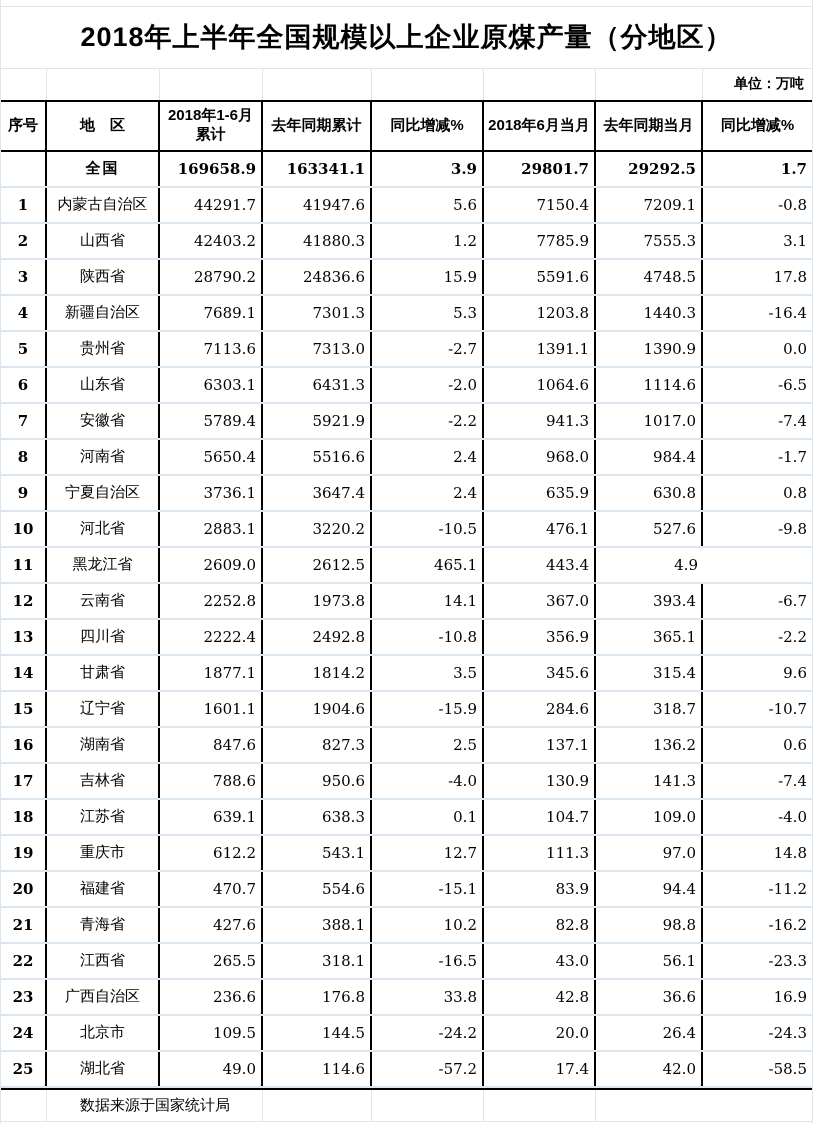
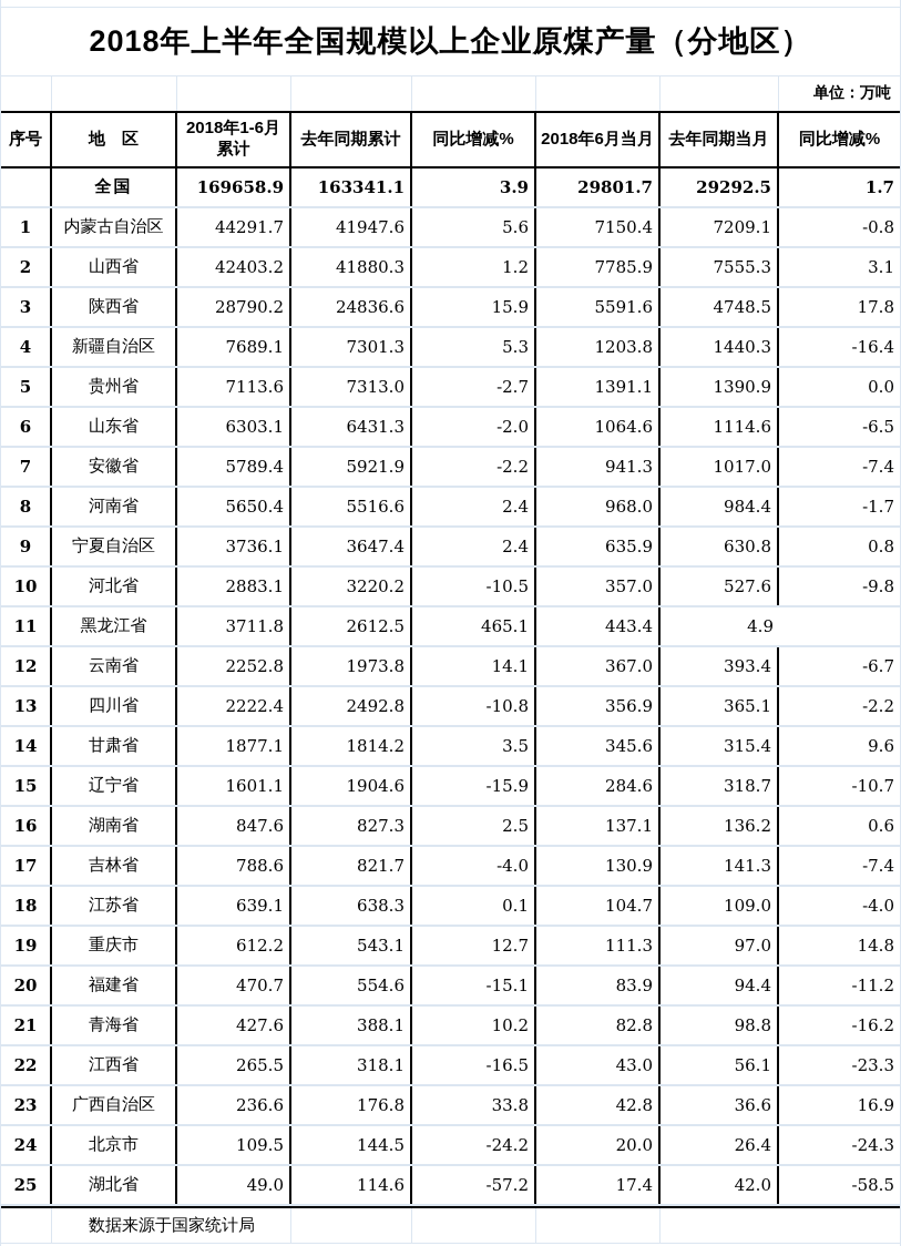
  2018年上半年全国规模以上企业原煤产量（分地区）
  单位：万吨
  序号
  地 区
  2018年1-6月累计
  去年同期累计
  同比增减%
  2018年6月当月
  去年同期当月
  同比增减%
  全国
  169658.9
  163341.1
  3.9
  29801.7
  29292.5
  1.7
  1
  内蒙古自治区
  44291.7
  41947.6
  5.6
  7150.4
  7209.1
  -0.8
  2
  山西省
  42403.2
  41880.3
  1.2
  7785.9
  7555.3
  3.1
  3
  陕西省
  28790.2
  24836.6
  15.9
  5591.6
  4748.5
  17.8
  4
  新疆自治区
  7689.1
  7301.3
  5.3
  1203.8
  1440.3
  -16.4
  5
  贵州省
  7113.6
  7313.0
  -2.7
  1391.1
  1390.9
  0.0
  6
  山东省
  6303.1
  6431.3
  -2.0
  1064.6
  1114.6
  -6.5
  7
  安徽省
  5789.4
  5921.9
  -2.2
  941.3
  1017.0
  -7.4
  8
  河南省
  5650.4
  5516.6
  2.4
  968.0
  984.4
  -1.7
  9
  宁夏自治区
  3736.1
  3647.4
  2.4
  635.9
  630.8
  0.8
  10
  河北省
  2883.1
  3220.2
  -10.5
- 476.1
+ 357.0
  527.6
  -9.8
  11
  黑龙江省
- 2609.0
+ 3711.8
  2612.5
  465.1
  443.4
  4.9
  12
  云南省
  2252.8
  1973.8
  14.1
  367.0
  393.4
  -6.7
  13
  四川省
  2222.4
  2492.8
  -10.8
  356.9
  365.1
  -2.2
  14
  甘肃省
  1877.1
  1814.2
  3.5
  345.6
  315.4
  9.6
  15
  辽宁省
  1601.1
  1904.6
  -15.9
  284.6
  318.7
  -10.7
  16
  湖南省
  847.6
  827.3
  2.5
  137.1
  136.2
  0.6
  17
  吉林省
  788.6
- 950.6
+ 821.7
  -4.0
  130.9
  141.3
  -7.4
  18
  江苏省
  639.1
  638.3
  0.1
  104.7
  109.0
  -4.0
  19
  重庆市
  612.2
  543.1
  12.7
  111.3
  97.0
  14.8
  20
  福建省
  470.7
  554.6
  -15.1
  83.9
  94.4
  -11.2
  21
  青海省
  427.6
  388.1
  10.2
  82.8
  98.8
  -16.2
  22
  江西省
  265.5
  318.1
  -16.5
  43.0
  56.1
  -23.3
  23
  广西自治区
  236.6
  176.8
  33.8
  42.8
  36.6
  16.9
  24
  北京市
  109.5
  144.5
  -24.2
  20.0
  26.4
  -24.3
  25
  湖北省
  49.0
  114.6
  -57.2
  17.4
  42.0
  -58.5
  数据来源于国家统计局
